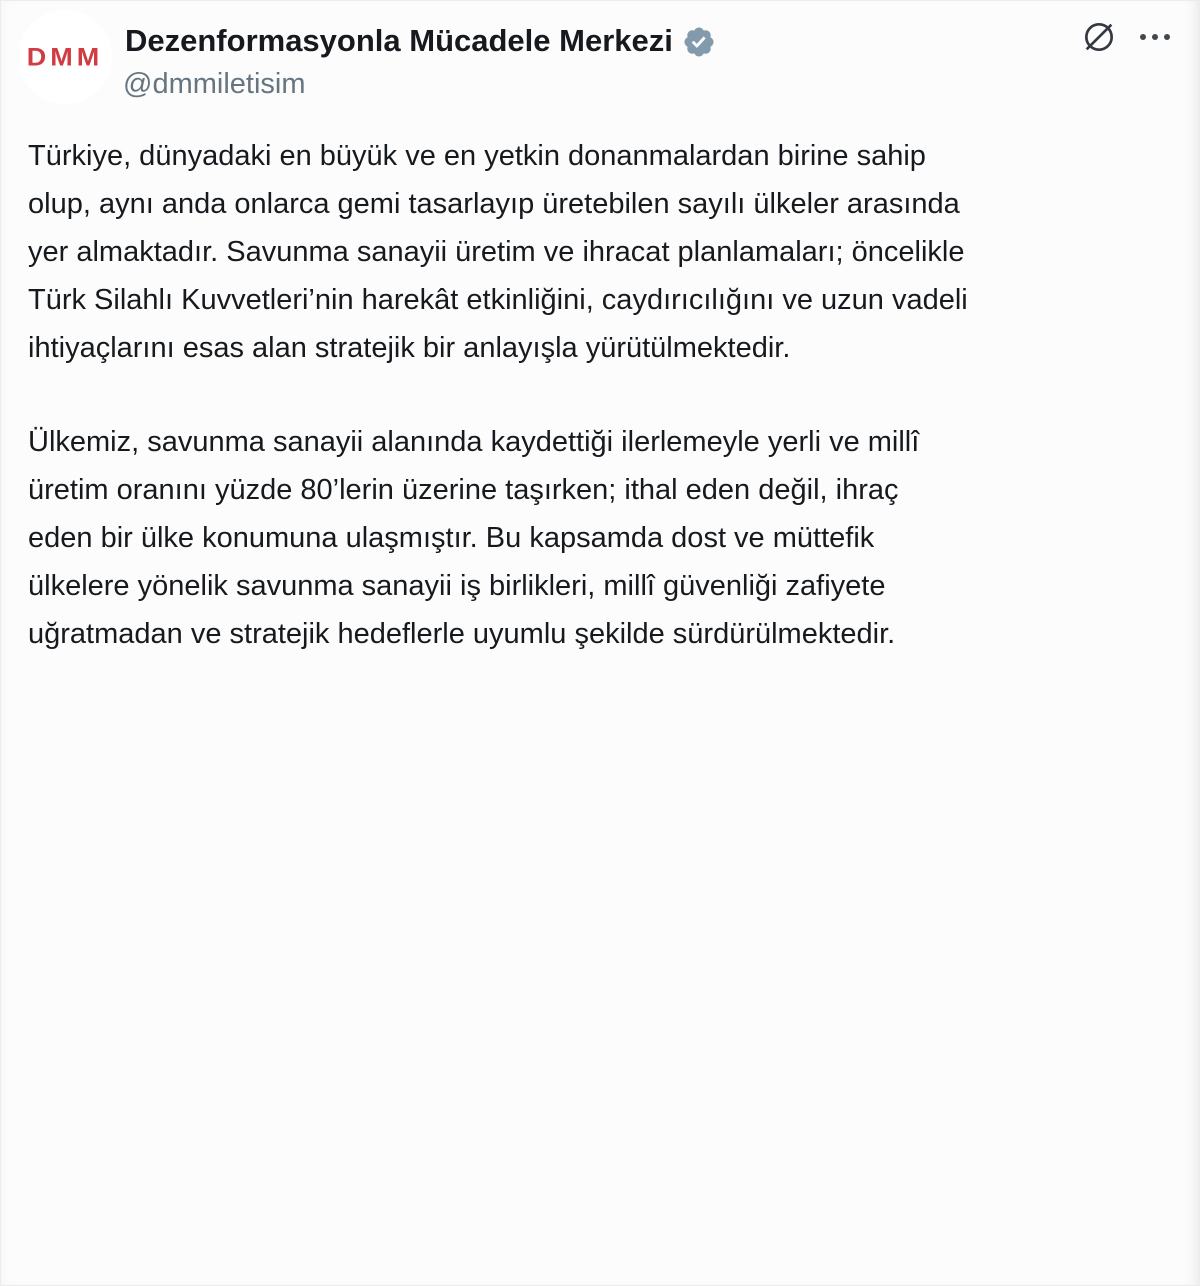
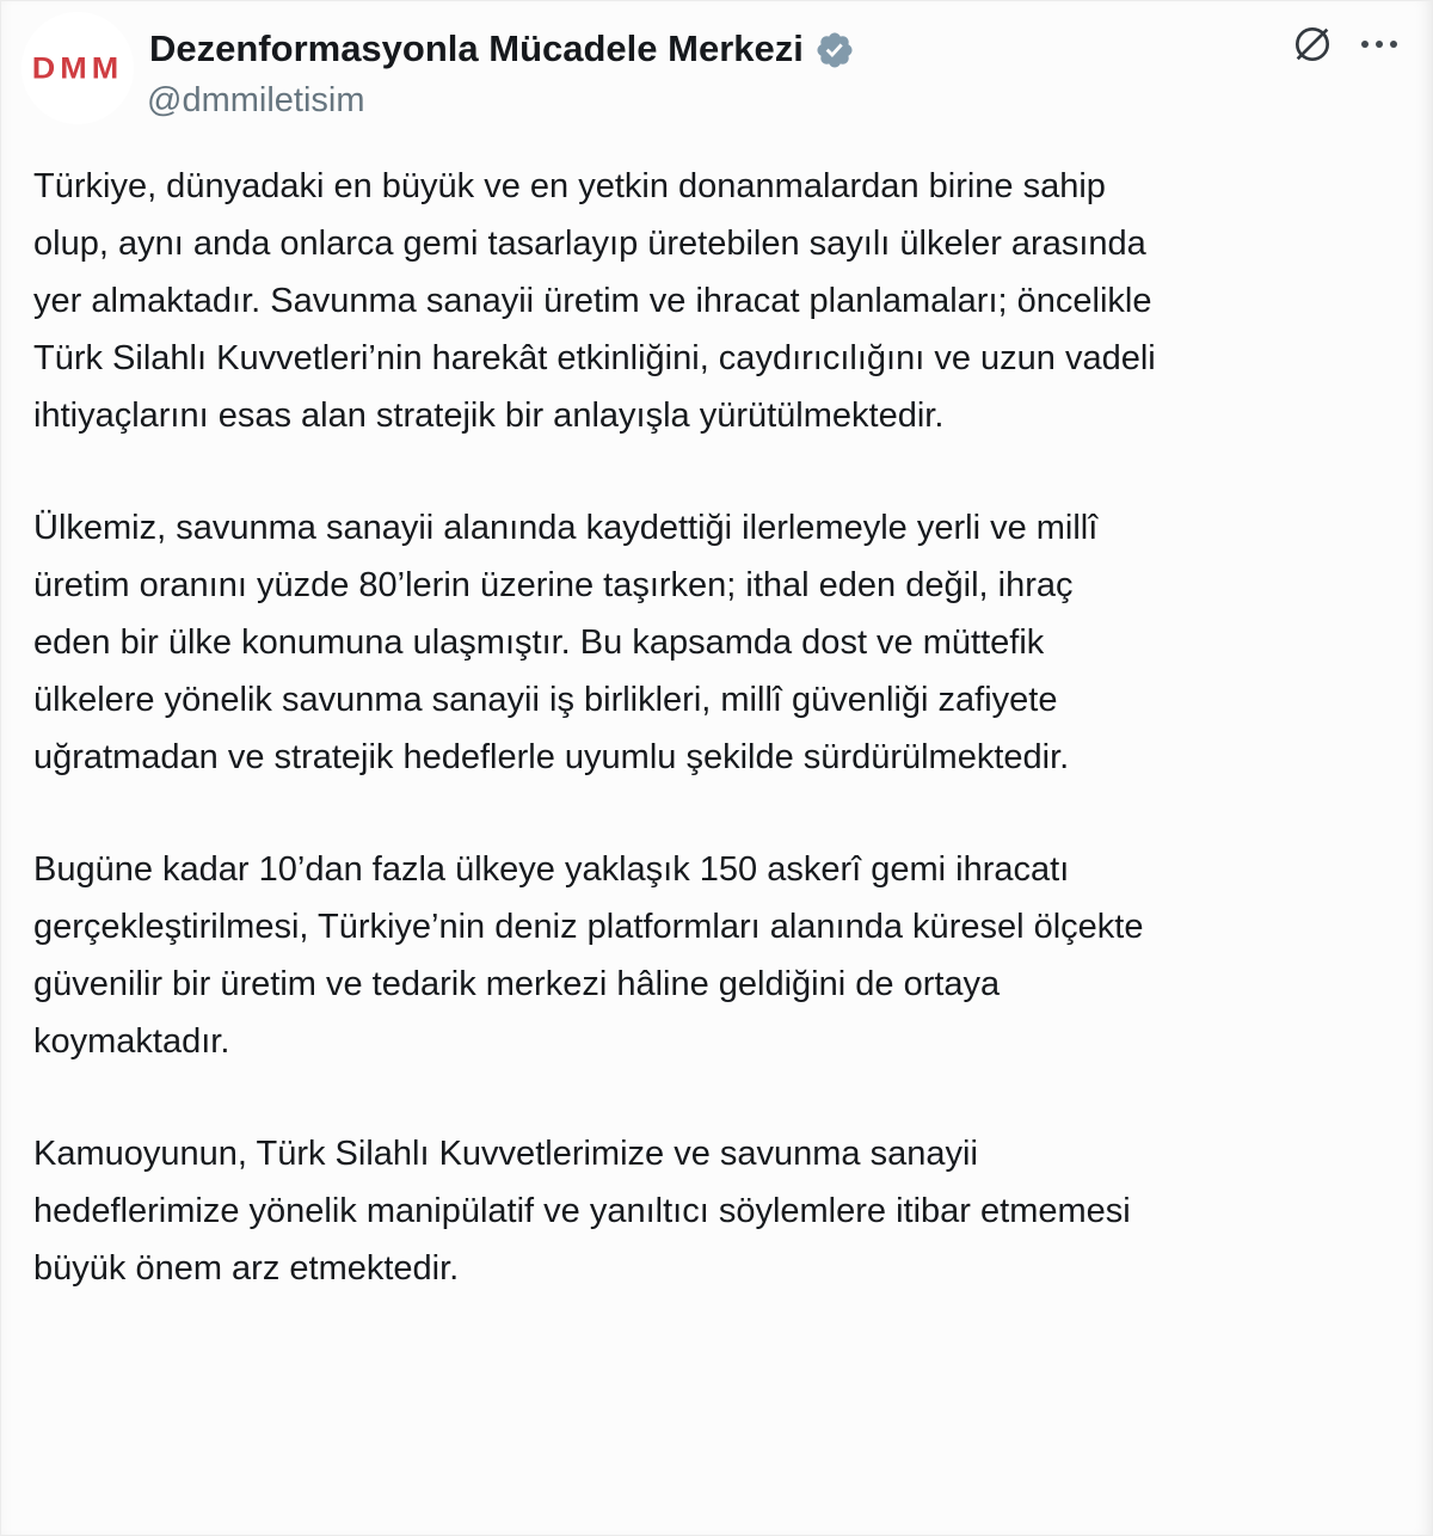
  DMM
  Dezenformasyonla Mücadele Merkezi
  @dmmiletisim
  Türkiye, dünyadaki en büyük ve en yetkin donanmalardan birine sahip
  olup, aynı anda onlarca gemi tasarlayıp üretebilen sayılı ülkeler arasında
  yer almaktadır. Savunma sanayii üretim ve ihracat planlamaları; öncelikle
  Türk Silahlı Kuvvetleri’nin harekât etkinliğini, caydırıcılığını ve uzun vadeli
  ihtiyaçlarını esas alan stratejik bir anlayışla yürütülmektedir.
  Ülkemiz, savunma sanayii alanında kaydettiği ilerlemeyle yerli ve millî
  üretim oranını yüzde 80’lerin üzerine taşırken; ithal eden değil, ihraç
  eden bir ülke konumuna ulaşmıştır. Bu kapsamda dost ve müttefik
  ülkelere yönelik savunma sanayii iş birlikleri, millî güvenliği zafiyete
  uğratmadan ve stratejik hedeflerle uyumlu şekilde sürdürülmektedir.
+ Bugüne kadar 10’dan fazla ülkeye yaklaşık 150 askerî gemi ihracatı
+ gerçekleştirilmesi, Türkiye’nin deniz platformları alanında küresel ölçekte
+ güvenilir bir üretim ve tedarik merkezi hâline geldiğini de ortaya
+ koymaktadır.
+ Kamuoyunun, Türk Silahlı Kuvvetlerimize ve savunma sanayii
+ hedeflerimize yönelik manipülatif ve yanıltıcı söylemlere itibar etmemesi
+ büyük önem arz etmektedir.
